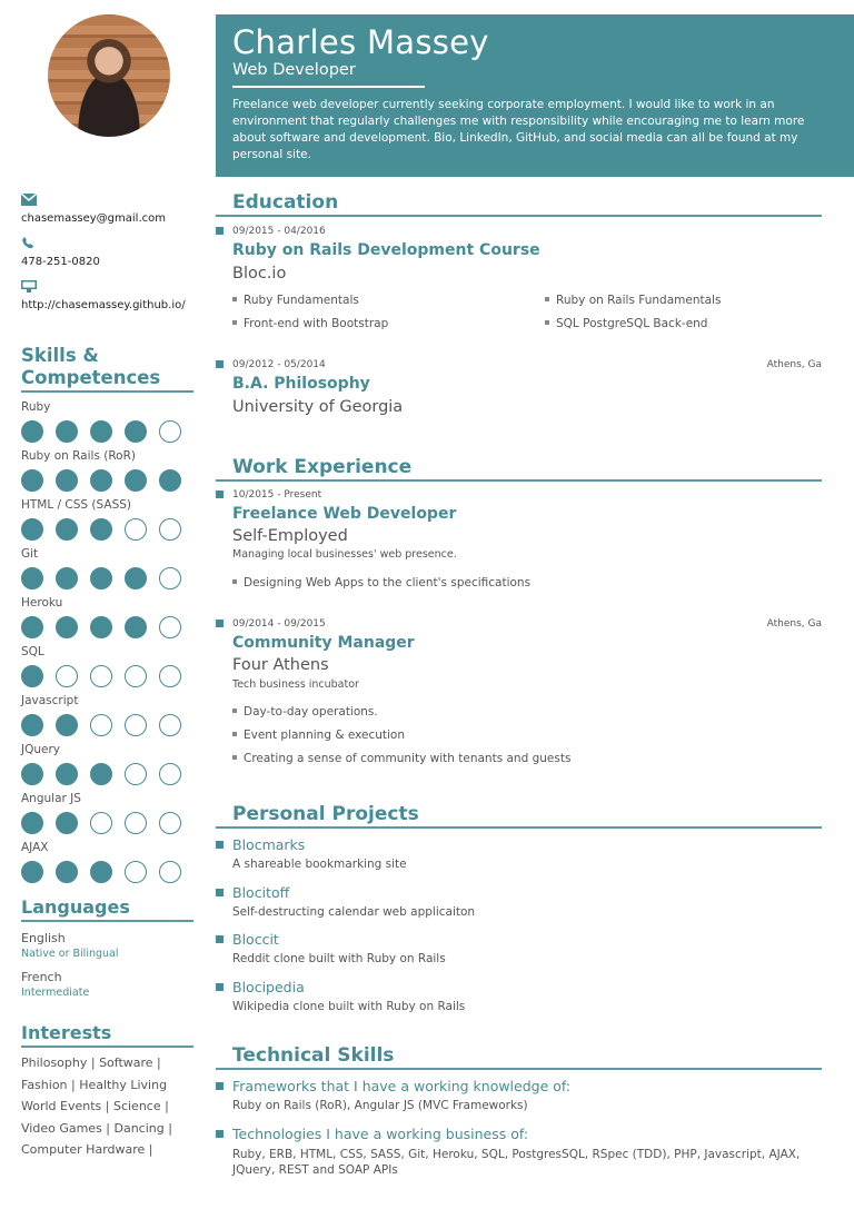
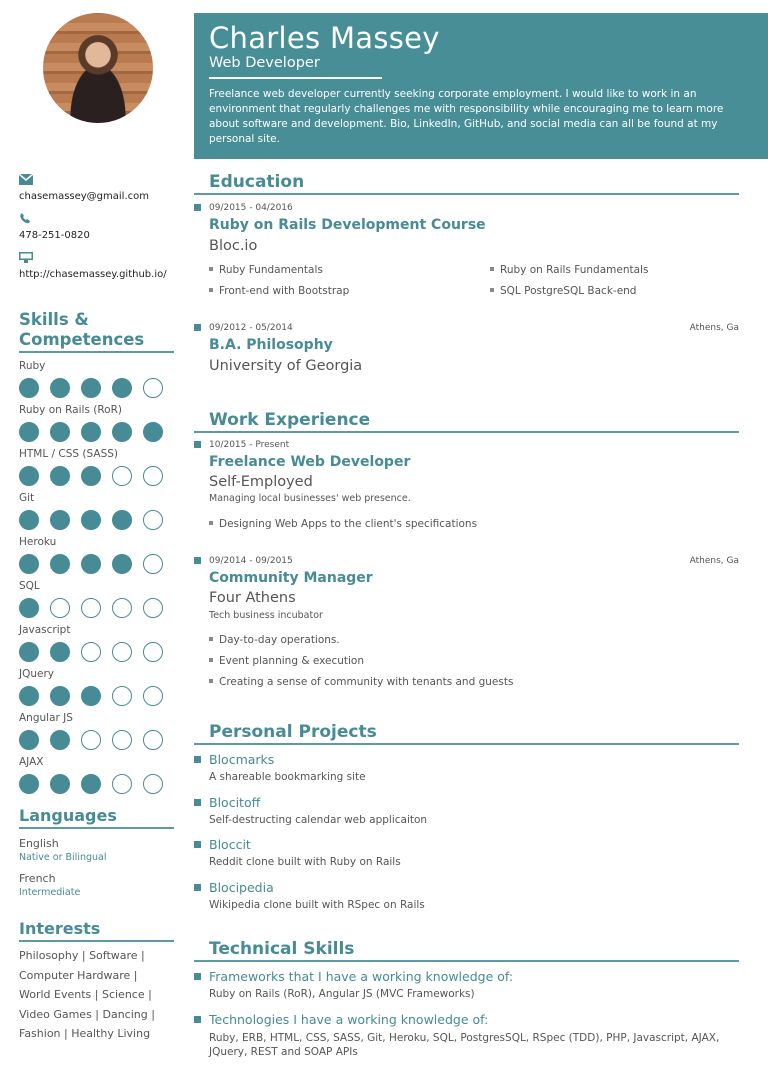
  chasemassey@gmail.com
  478-251-0820
  http://chasemassey.github.io/
  Skills &
  Competences
  Ruby
  Ruby on Rails (RoR)
  HTML / CSS (SASS)
  Git
  Heroku
  SQL
  Javascript
  JQuery
  Angular JS
  AJAX
  Languages
  English
  Native or Bilingual
  French
  Intermediate
  Interests
  Philosophy | Software |
- Fashion | Healthy Living
+ Computer Hardware |
  World Events | Science |
  Video Games | Dancing |
- Computer Hardware |
+ Fashion | Healthy Living
  Charles Massey
  Web Developer
  Freelance web developer currently seeking corporate employment. I would like to work in an environment that regularly challenges me with responsibility while encouraging me to learn more about software and development. Bio, LinkedIn, GitHub, and social media can all be found at my personal site.
  Education
  09/2015 - 04/2016
  Ruby on Rails Development Course
  Bloc.io
  Ruby Fundamentals
  Ruby on Rails Fundamentals
  Front-end with Bootstrap
  SQL PostgreSQL Back-end
  09/2012 - 05/2014
  Athens, Ga
  B.A. Philosophy
  University of Georgia
  Work Experience
  10/2015 - Present
  Freelance Web Developer
  Self-Employed
  Managing local businesses' web presence.
  Designing Web Apps to the client's specifications
  09/2014 - 09/2015
  Athens, Ga
  Community Manager
  Four Athens
  Tech business incubator
  Day-to-day operations.
  Event planning & execution
  Creating a sense of community with tenants and guests
  Personal Projects
  Blocmarks
  A shareable bookmarking site
  Blocitoff
  Self-destructing calendar web applicaiton
  Bloccit
  Reddit clone built with Ruby on Rails
  Blocipedia
- Wikipedia clone built with Ruby on Rails
+ Wikipedia clone built with RSpec on Rails
  Technical Skills
  Frameworks that I have a working knowledge of:
  Ruby on Rails (RoR), Angular JS (MVC Frameworks)
- Technologies I have a working business of:
+ Technologies I have a working knowledge of:
  Ruby, ERB, HTML, CSS, SASS, Git, Heroku, SQL, PostgresSQL, RSpec (TDD), PHP, Javascript, AJAX, JQuery, REST and SOAP APIs
